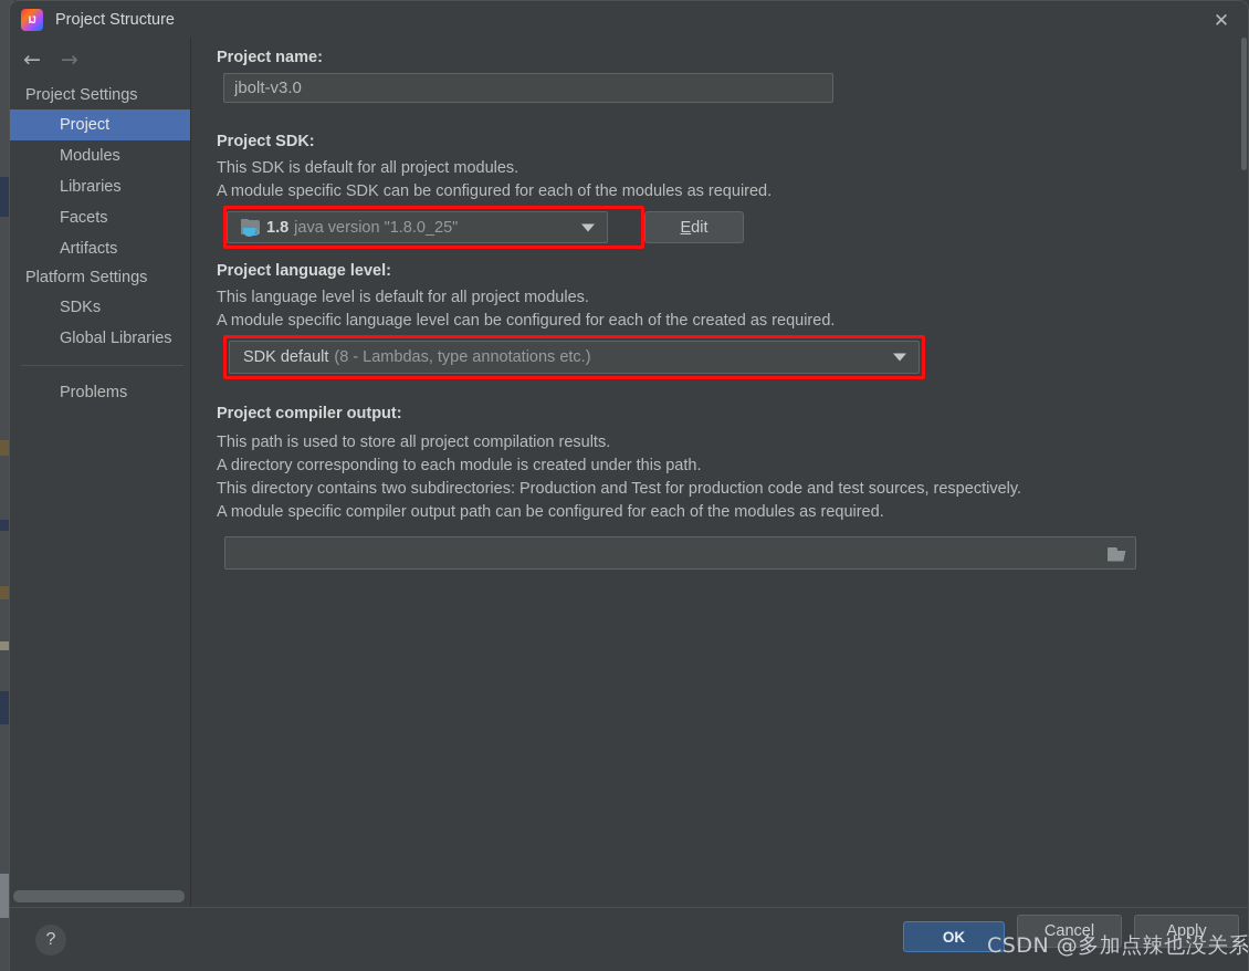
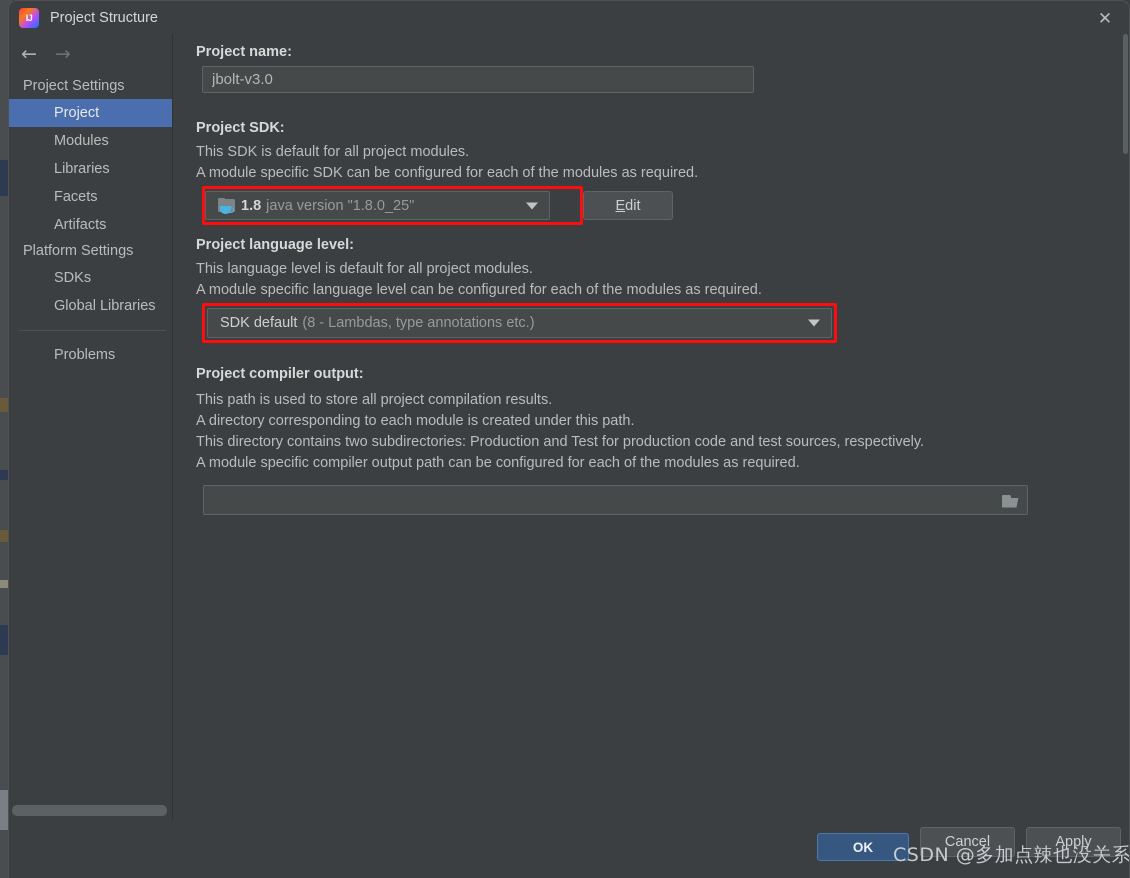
  Project Structure
  ✕
  ←
  →
  Project Settings
  Project
  Modules
  Libraries
  Facets
  Artifacts
  Platform Settings
  SDKs
  Global Libraries
  Problems
  Project name:
  jbolt-v3.0
  Project SDK:
  This SDK is default for all project modules.
  A module specific SDK can be configured for each of the modules as required.
  1.8
  java version "1.8.0_25"
  E
  dit
  Project language level:
  This language level is default for all project modules.
- A module specific language level can be configured for each of the created as required.
+ A module specific language level can be configured for each of the modules as required.
  SDK default
  (8 - Lambdas, type annotations etc.)
  Project compiler output:
  This path is used to store all project compilation results.
  A directory corresponding to each module is created under this path.
  This directory contains two subdirectories: Production and Test for production code and test sources, respectively.
  A module specific compiler output path can be configured for each of the modules as required.
- ?
  OK
  Cancel
  Apply
  CSDN @多加点辣也没关系
